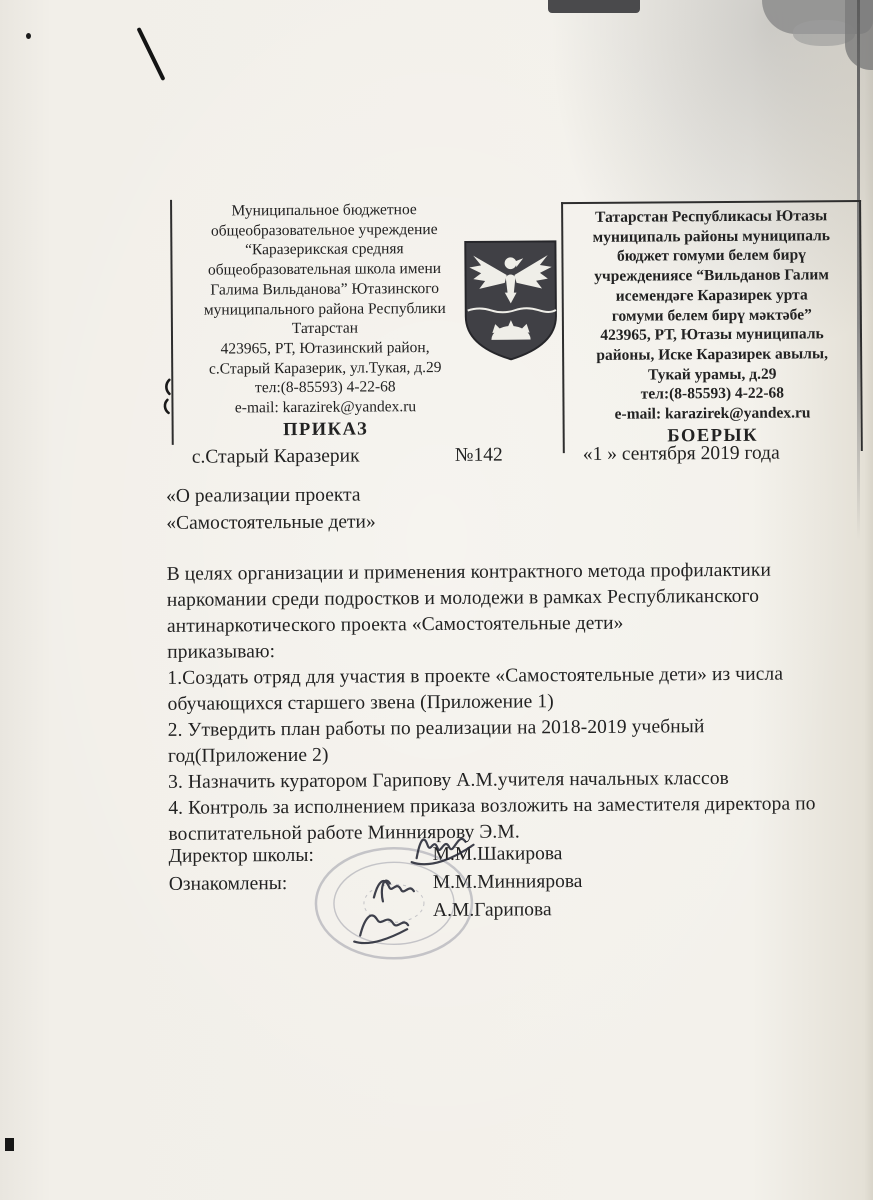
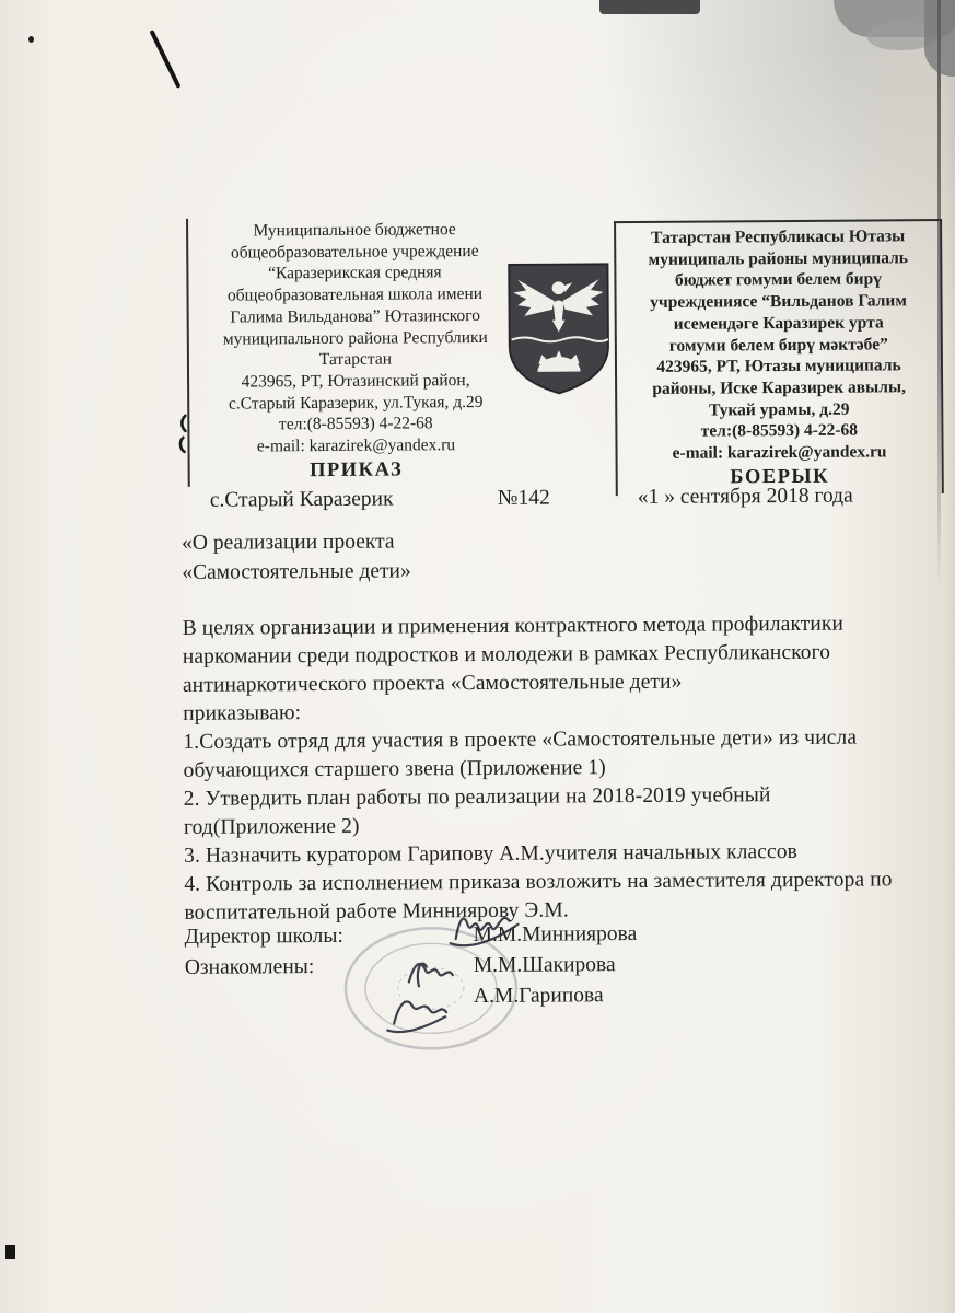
  Муниципальное бюджетное
  общеобразовательное учреждение
  “Каразерикская средняя
  общеобразовательная школа имени
  Галима Вильданова” Ютазинского
  муниципального района Республики
  Татарстан
  423965, РТ, Ютазинский район,
  с.Старый Каразерик, ул.Тукая, д.29
  тел:(8-85593) 4-22-68
  e-mail: karazirek@yandex.ru
  ПРИКАЗ
  Татарстан Республикасы Ютазы
  муниципаль районы муниципаль
  бюджет гомуми белем бирү
  учреждениясе “Вильданов Галим
  исемендәге Каразирек урта
  гомуми белем бирү мәктәбе”
  423965, РТ, Ютазы муниципаль
  районы, Иске Каразирек авылы,
  Тукай урамы, д.29
  тел:(8-85593) 4-22-68
  e-mail: karazirek@yandex.ru
  БОЕРЫК
  с.Старый Каразерик
  №142
- «1 » сентября 2019 года
+ «1 » сентября 2018 года
  «О реализации проекта
  «Самостоятельные дети»
  В целях организации и применения контрактного метода профилактики
  наркомании среди подростков и молодежи в рамках Республиканского
  антинаркотического проекта «Самостоятельные дети»
  приказываю:
  1.Создать отряд для участия в проекте «Самостоятельные дети» из числа
  обучающихся старшего звена (Приложение 1)
  2. Утвердить план работы по реализации на 2018-2019 учебный
  год(Приложение 2)
  3. Назначить куратором Гарипову А.М.учителя начальных классов
  4. Контроль за исполнением приказа возложить на заместителя директора по
  воспитательной работе Минниярову Э.М.
  Директор школы:
- М.М.Шакирова
+ М.М.Минниярова
  Ознакомлены:
- М.М.Минниярова
+ М.М.Шакирова
  А.М.Гарипова
